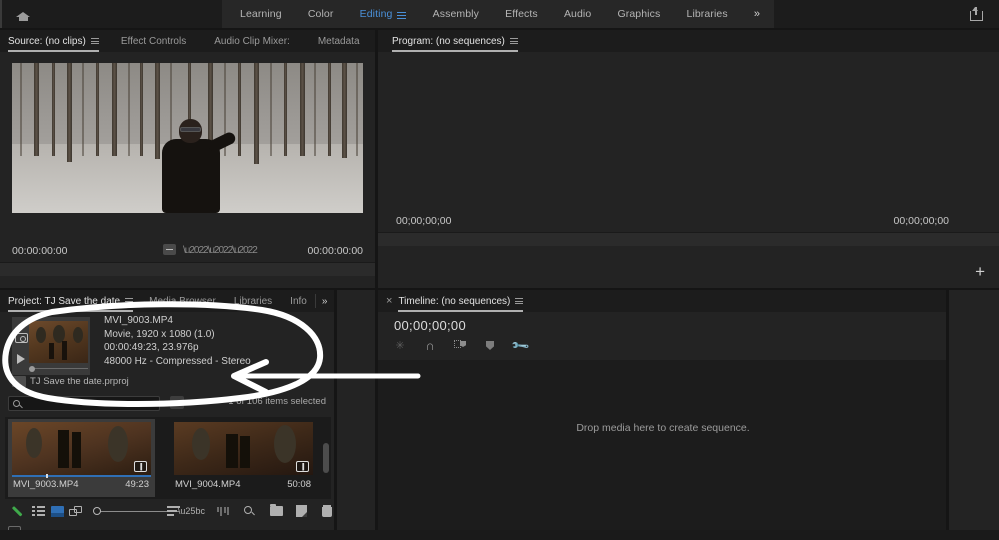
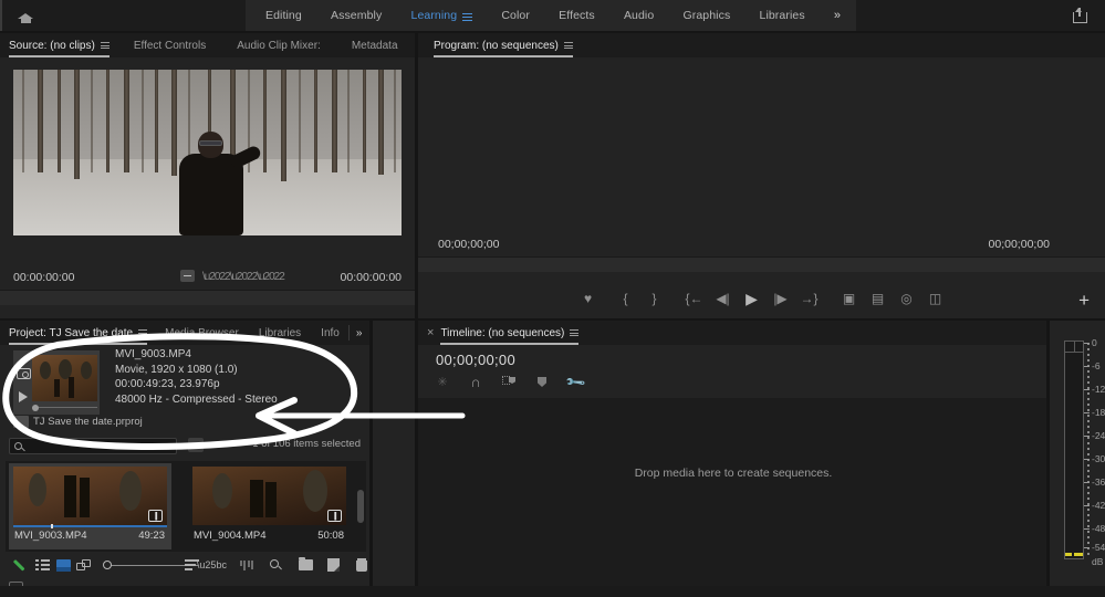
- Learning
+ Editing
- Color
+ Assembly
- Editing
+ Learning
- Assembly
+ Color
  Effects
  Audio
  Graphics
  Libraries
  »
  Source: (no clips)
  Effect Controls
  Audio Clip Mixer:
  Metadata
  00:00:00:00
  \u2022\u2022\u2022
  00:00:00:00
  Program: (no sequences)
  00;00;00;00
  00;00;00;00
+ ♥
+ {
+ }
+ {←
+ ◀|
+ ▶
+ |▶
+ →}
+ ▣
+ ▤
+ ◎
+ ◫
  +
  Project: TJ Save the date
  Media Browser
  Libraries
  Info
  »
  MVI_9003.MP4
  Movie, 1920 x 1080 (1.0)
  00:00:49:23, 23.976p
  48000 Hz - Compressed - Stereo
  TJ Save the date.prproj
  of 106 items selected
  |||
  MVI_9003.MP4
  49:23
  |||
  MVI_9004.MP4
  50:08
  u25bc
  ×
  Timeline: (no sequences)
  00;00;00;00
  ✳
  ∩
- Drop media here to create sequence.
+ Drop media here to create sequences.
+ 0
+ -6
+ -12
+ -18
+ -24
+ -30
+ -36
+ -42
+ -48
+ -54
+ dB
